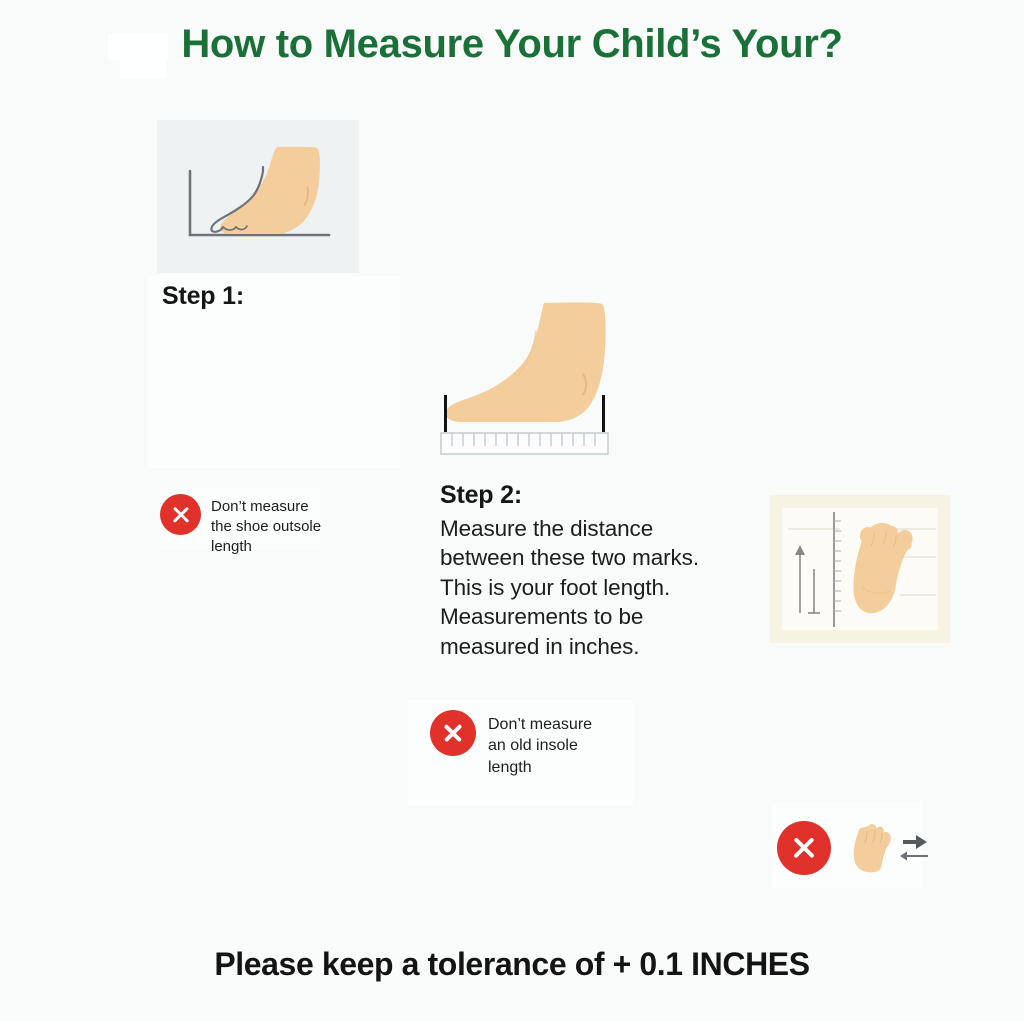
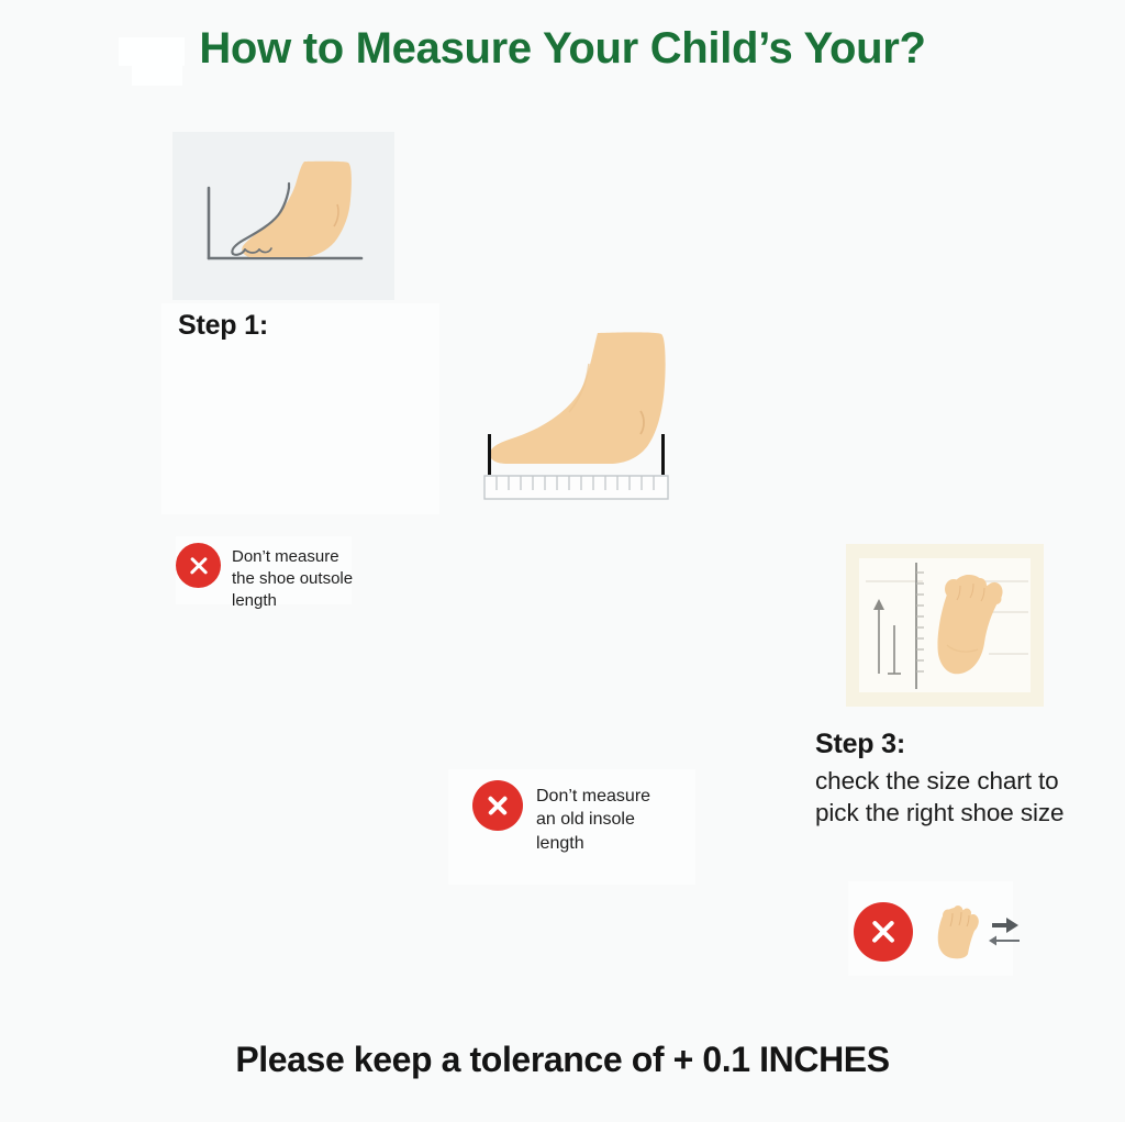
  How to Measure Your Child’s Your?
  Step 1:
  Don’t measure the shoe outsole length
- Step 2:
- Measure the distance between these two marks. This is your foot length. Measurements to be measured in inches.
  Don’t measure an old insole length
+ Step 3:
+ check the size chart to pick the right shoe size
  Please keep a tolerance of + 0.1 INCHES
